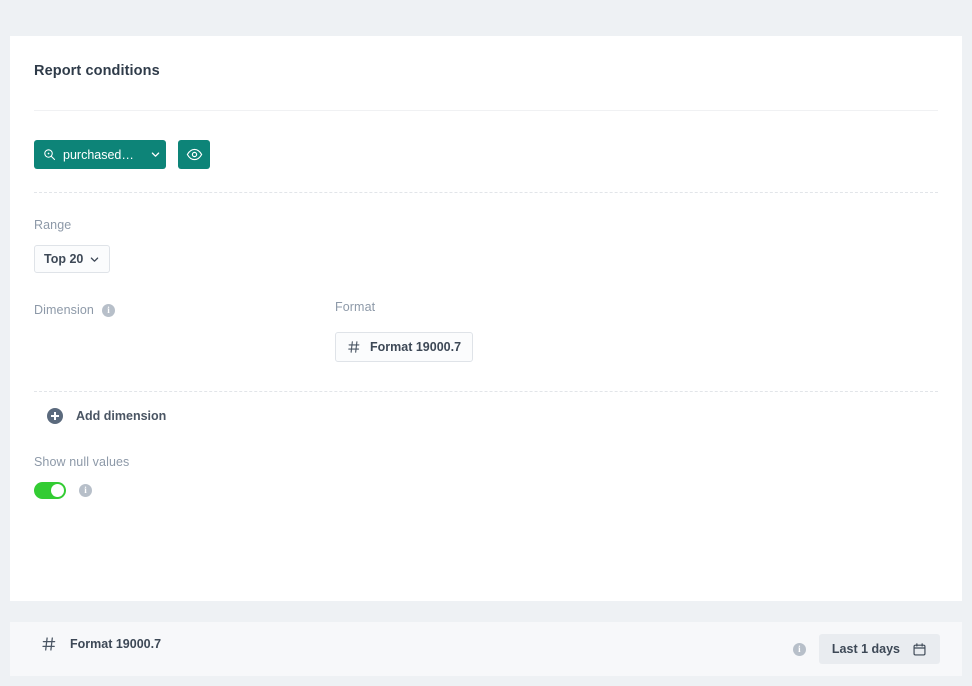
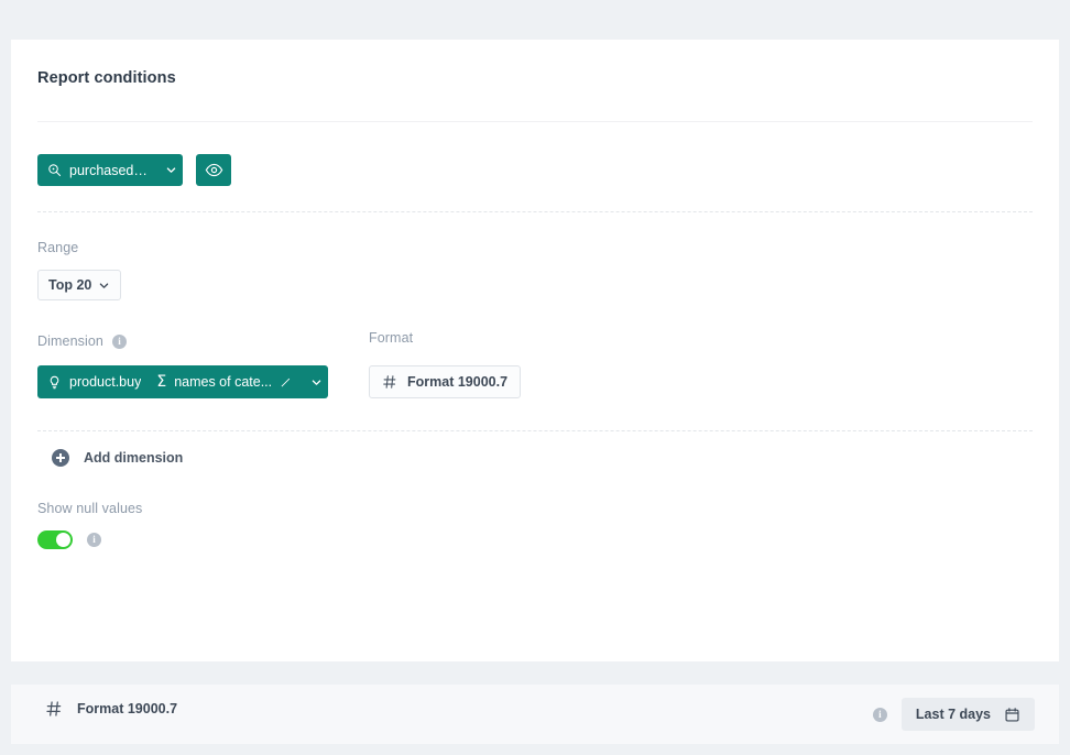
  Report conditions
  purchased pr
  Range
  Top 20
  Dimension
  i
+ product.buy
+ Σ
+ names of cate...
  Format
  Format 19000.7
  Add dimension
  Show null values
  i
  Format 19000.7
  i
- Last 1 days
+ Last 7 days
